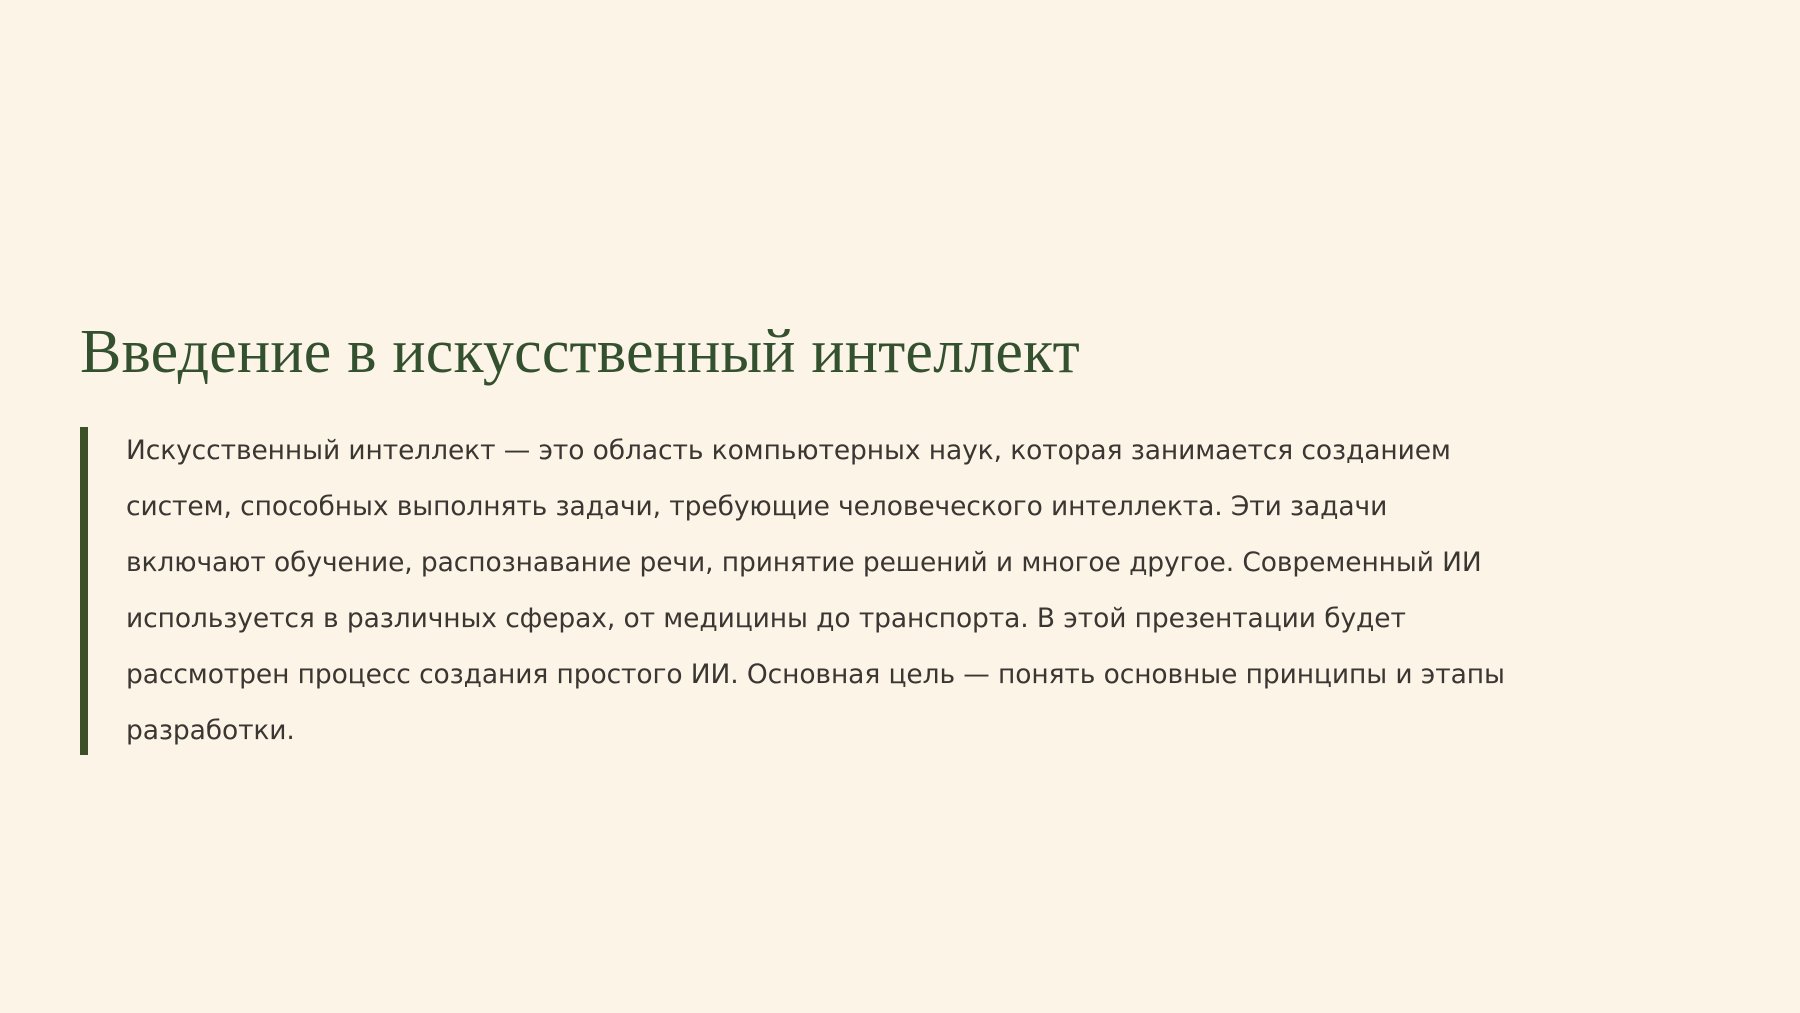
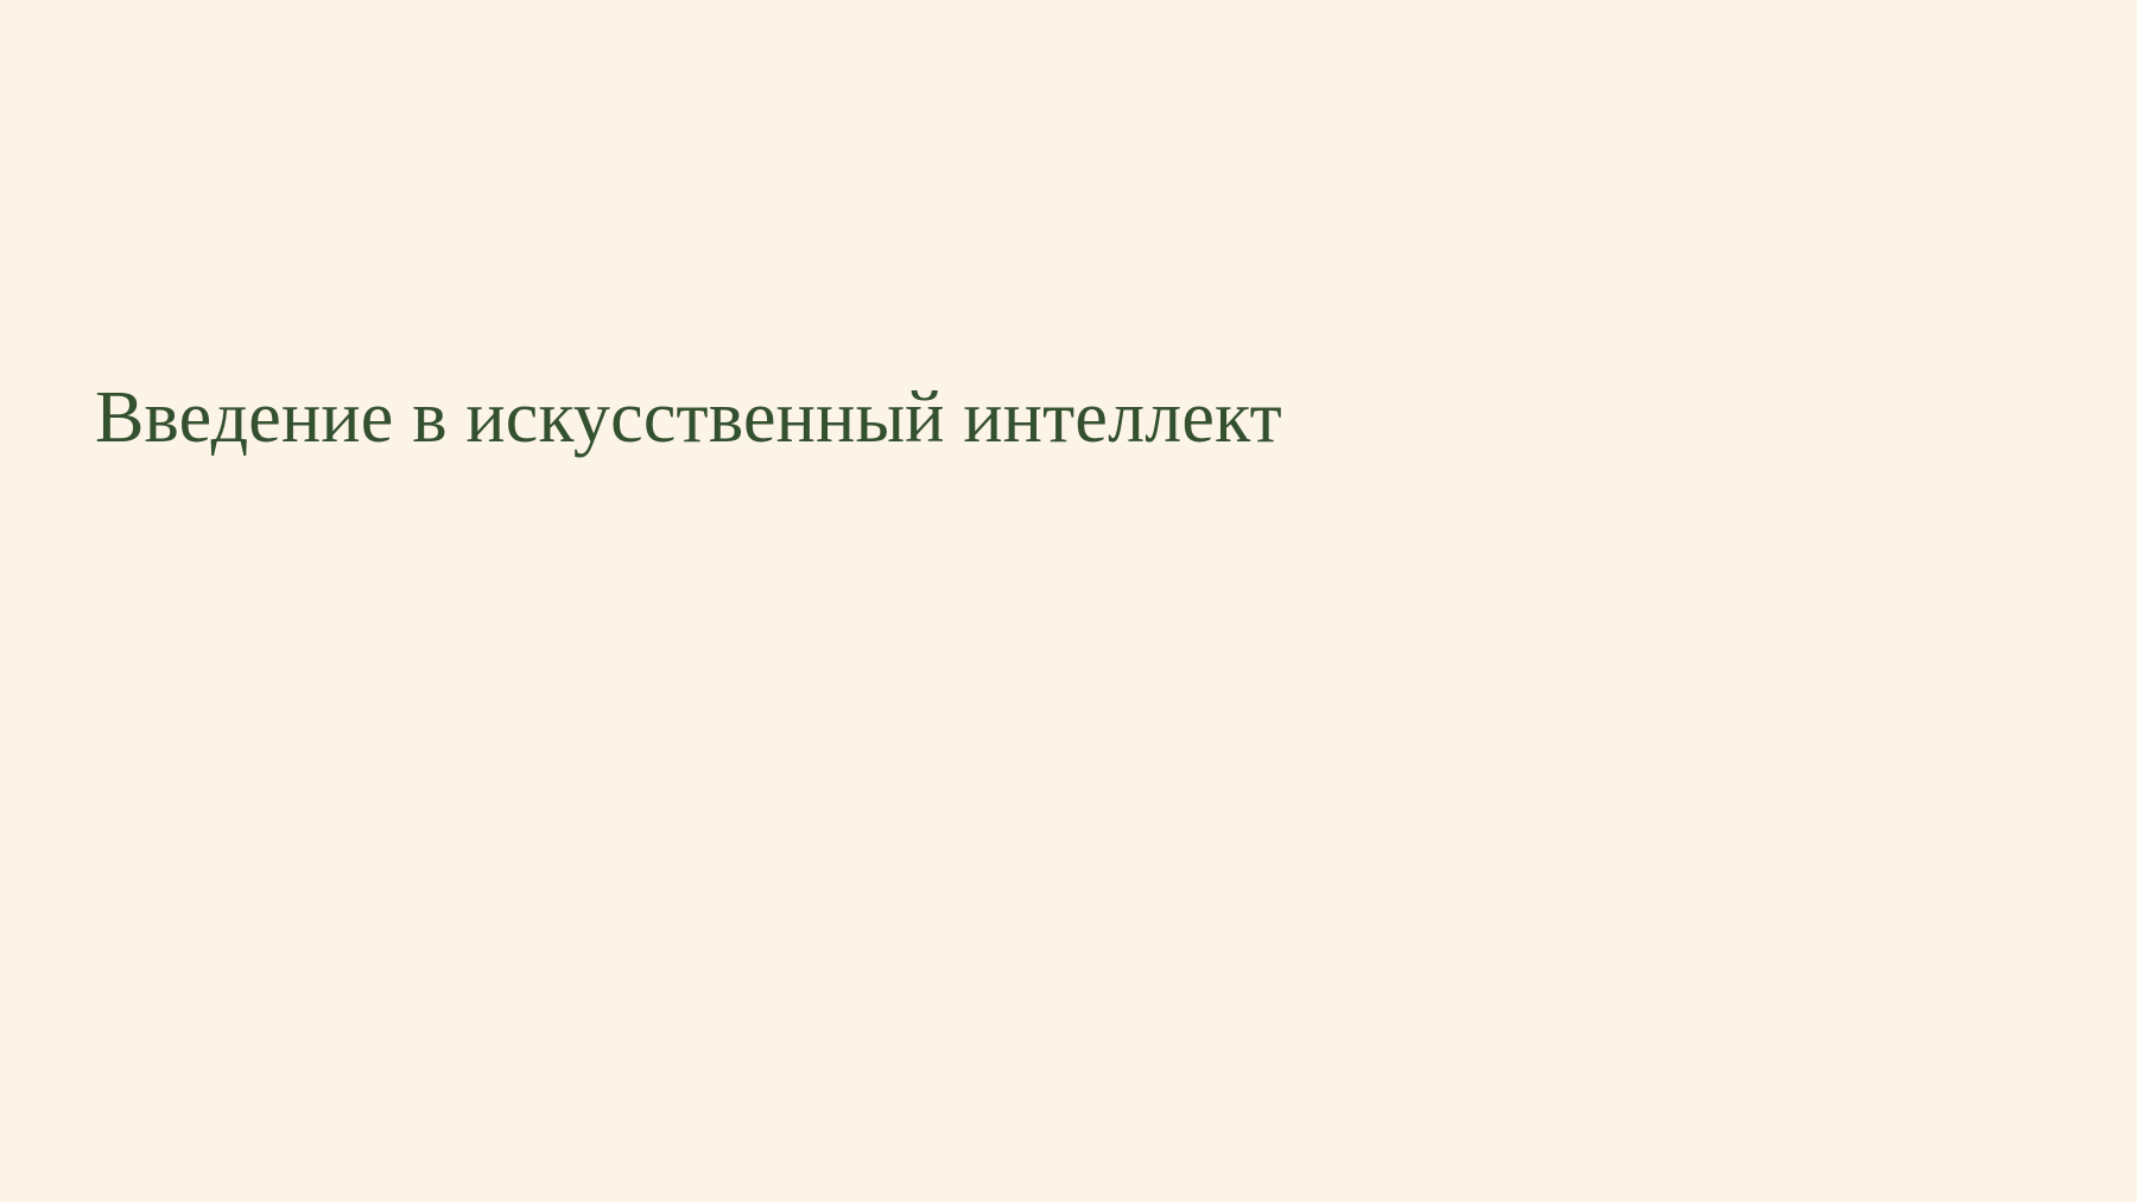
  Введение в искусственный интеллект
- Искусственный интеллект — это область компьютерных наук, которая занимается созданием систем, способных выполнять задачи, требующие человеческого интеллекта. Эти задачи включают обучение, распознавание речи, принятие решений и многое другое. Современный ИИ используется в различных сферах, от медицины до транспорта. В этой презентации будет рассмотрен процесс создания простого ИИ. Основная цель — понять основные принципы и этапы разработки.
